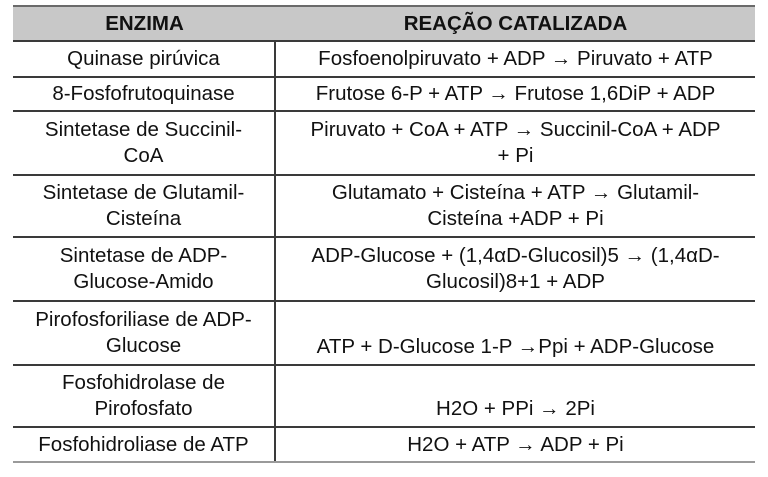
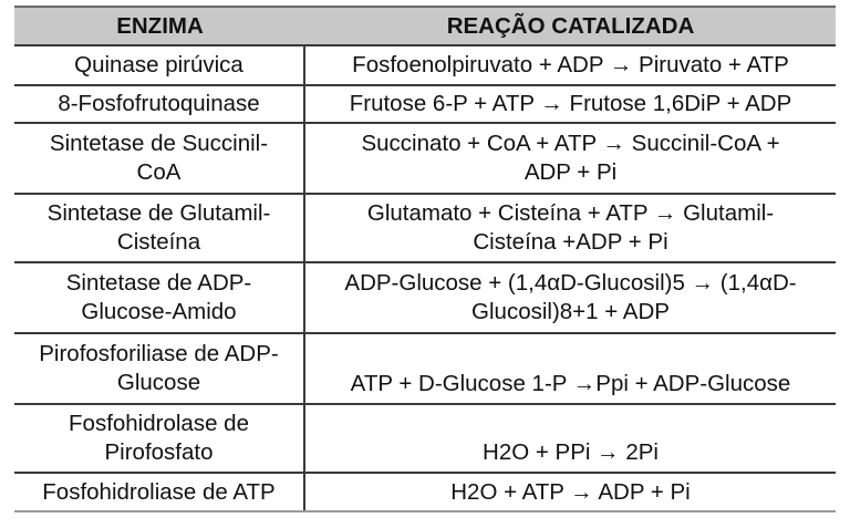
  ENZIMA
  REAÇÃO CATALIZADA
  Quinase pirúvica
  Fosfoenolpiruvato + ADP → Piruvato + ATP
  8-Fosfofrutoquinase
  Frutose 6-P + ATP → Frutose 1,6DiP + ADP
  Sintetase de Succinil-CoA
- Piruvato + CoA + ATP → Succinil-CoA + ADP + Pi
+ Succinato + CoA + ATP → Succinil-CoA + ADP + Pi
  Sintetase de Glutamil-Cisteína
  Glutamato + Cisteína + ATP → Glutamil-Cisteína +ADP + Pi
  Sintetase de ADP-Glucose-Amido
  ADP-Glucose + (1,4αD-Glucosil)5 → (1,4αD-Glucosil)8+1 + ADP
  Pirofosforiliase de ADP-Glucose
  ATP + D-Glucose 1-P →Ppi + ADP-Glucose
  Fosfohidrolase de Pirofosfato
  H2O + PPi → 2Pi
  Fosfohidroliase de ATP
  H2O + ATP → ADP + Pi
